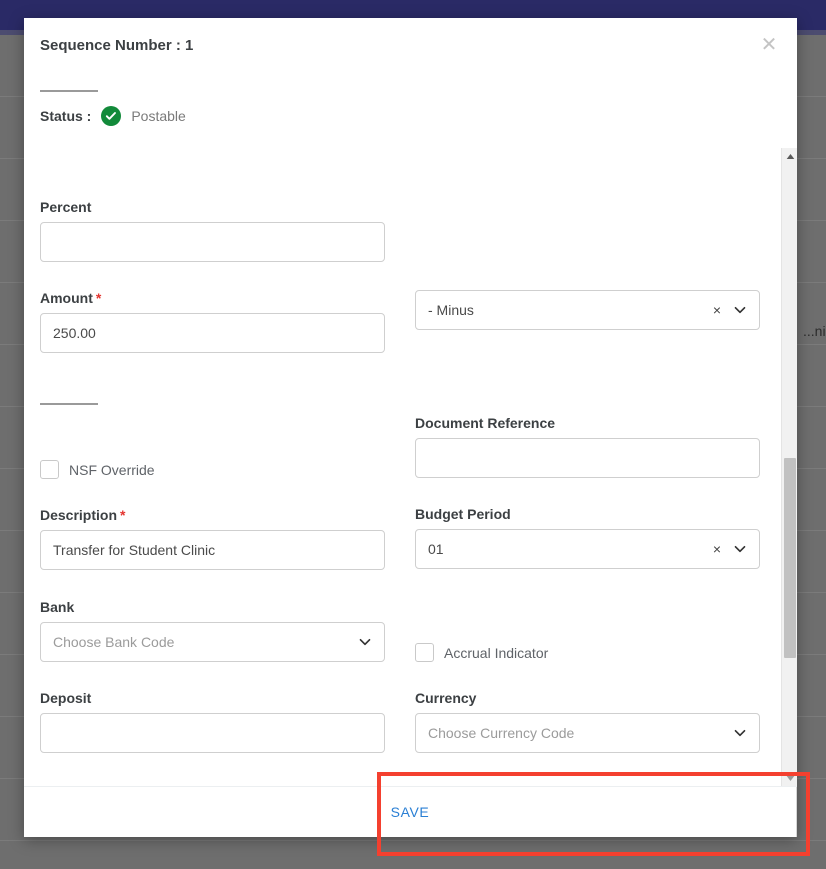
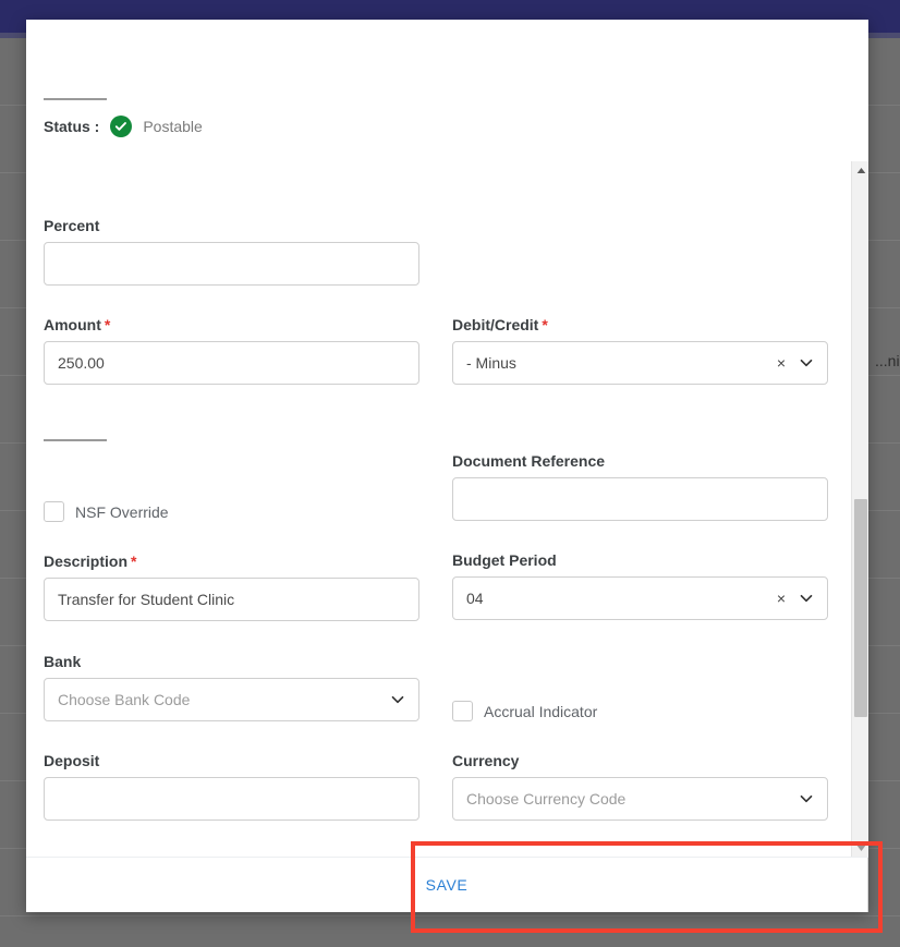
- Sequence Number : 1
- ✕
  Status :
  Postable
  Percent
  Amount *
  250.00
+ Debit/Credit *
  - Minus
  ×
  NSF Override
  Document Reference
  Description *
  Transfer for Student Clinic
  Budget Period
- 01
+ 04
  ×
  Bank
  Choose Bank Code
  Accrual Indicator
  Deposit
  Currency
  Choose Currency Code
  SAVE
